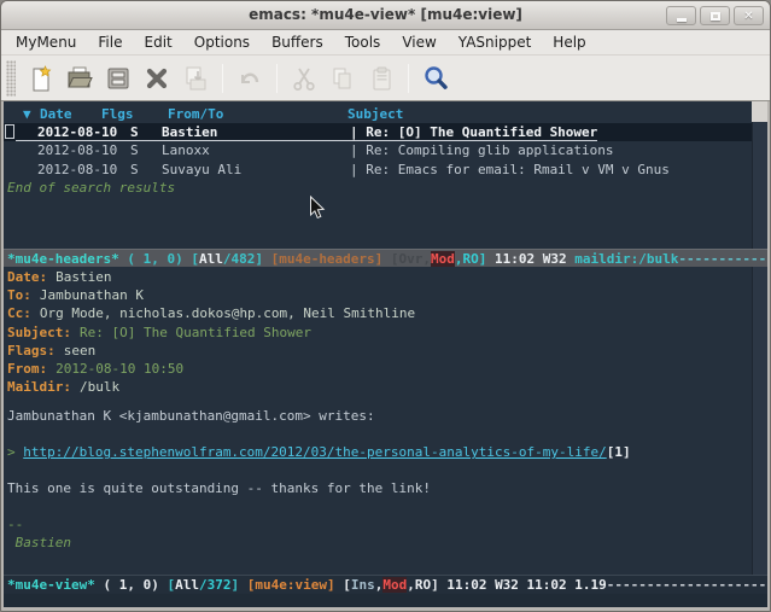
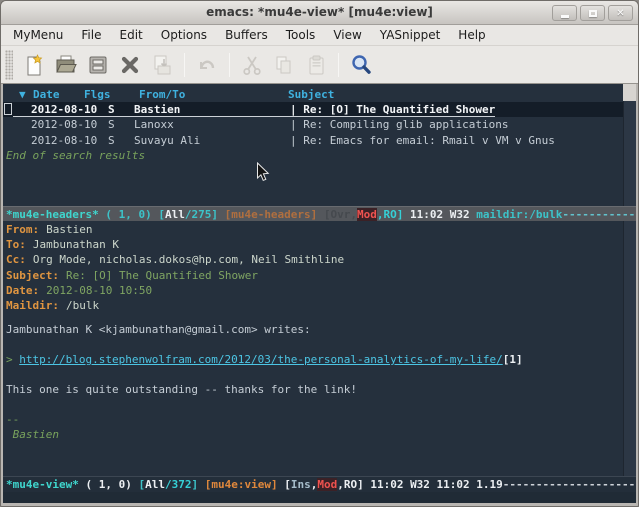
  emacs: *mu4e-view* [mu4e:view]
  ✕
  MyMenu
  File
  Edit
  Options
  Buffers
  Tools
  View
  YASnippet
  Help
  ▼
  Date
  Flgs
  From/To
  Subject
  2012-08-10
  S
  Bastien
  | Re: [O] The Quantified Shower
  2012-08-10
  S
  Lanoxx
  | Re: Compiling glib applications
  2012-08-10
  S
  Suvayu Ali
  | Re: Emacs for email: Rmail v VM v Gnus
  End of search results
- *mu4e-headers* ( 1, 0) [All/482] [mu4e-headers] [Ovr,Mod,RO] 11:02 W32 maildir:/bulk-----------
+ *mu4e-headers* ( 1, 0) [All/275] [mu4e-headers] [Ovr,Mod,RO] 11:02 W32 maildir:/bulk-----------
- Date: Bastien
+ From: Bastien
  To: Jambunathan K
  Cc: Org Mode, nicholas.dokos@hp.com, Neil Smithline
  Subject: Re: [O] The Quantified Shower
- Flags: seen
- From: 2012-08-10 10:50
+ Date: 2012-08-10 10:50
  Maildir: /bulk
  Jambunathan K <kjambunathan@gmail.com> writes:
  > http://blog.stephenwolfram.com/2012/03/the-personal-analytics-of-my-life/[1]
  This one is quite outstanding -- thanks for the link!
  --
  Bastien
  *mu4e-view* ( 1, 0) [All/372] [mu4e:view] [Ins,Mod,RO] 11:02 W32 11:02 1.19--------------------
